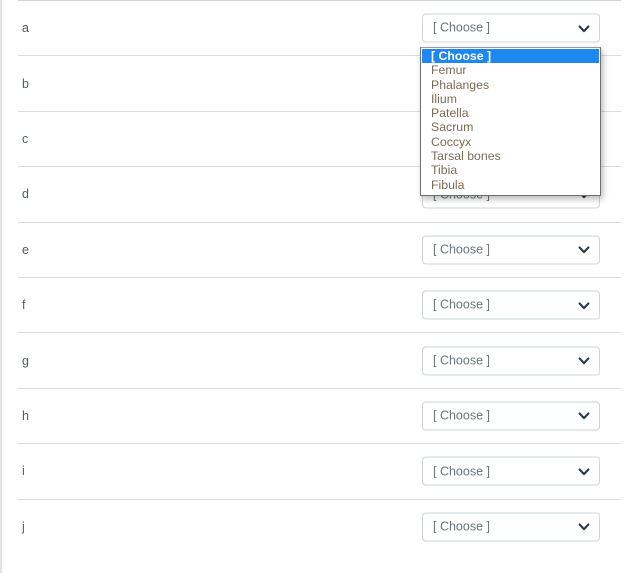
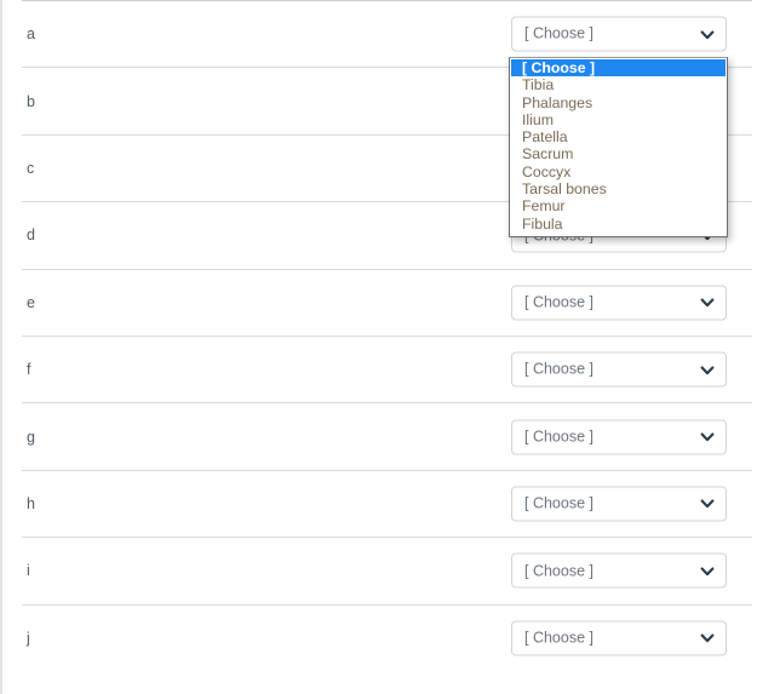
  a
  [ Choose ]
  b
  c
  d
  e
  [ Choose ]
  f
  [ Choose ]
  g
  [ Choose ]
  h
  [ Choose ]
  i
  [ Choose ]
  j
  [ Choose ]
  [ Choose ]
- Femur
+ Tibia
  Phalanges
  Ilium
  Patella
  Sacrum
  Coccyx
  Tarsal bones
- Tibia
+ Femur
  Fibula
